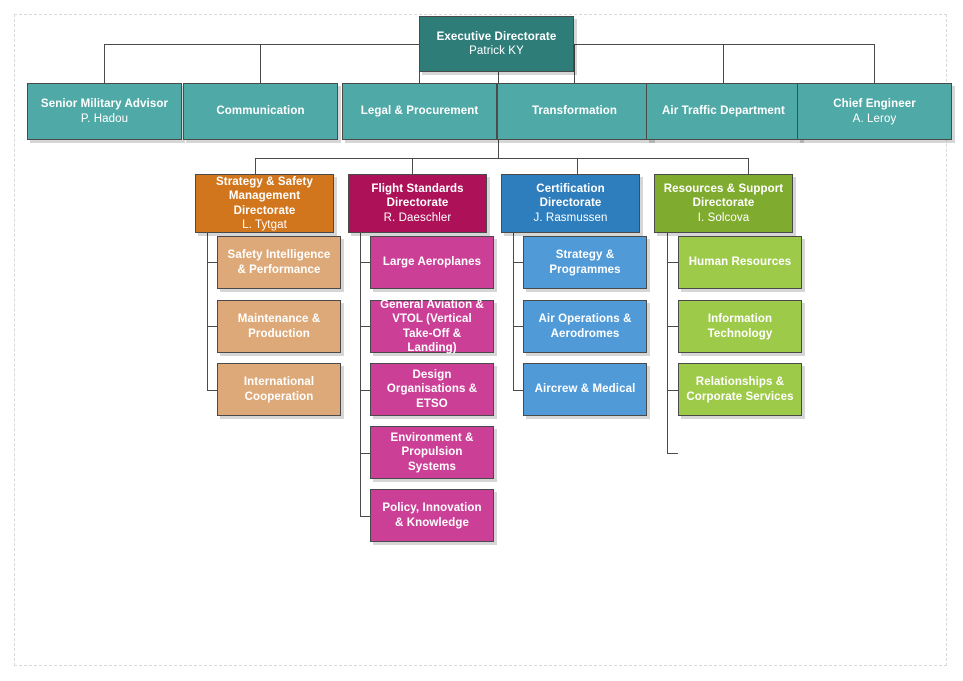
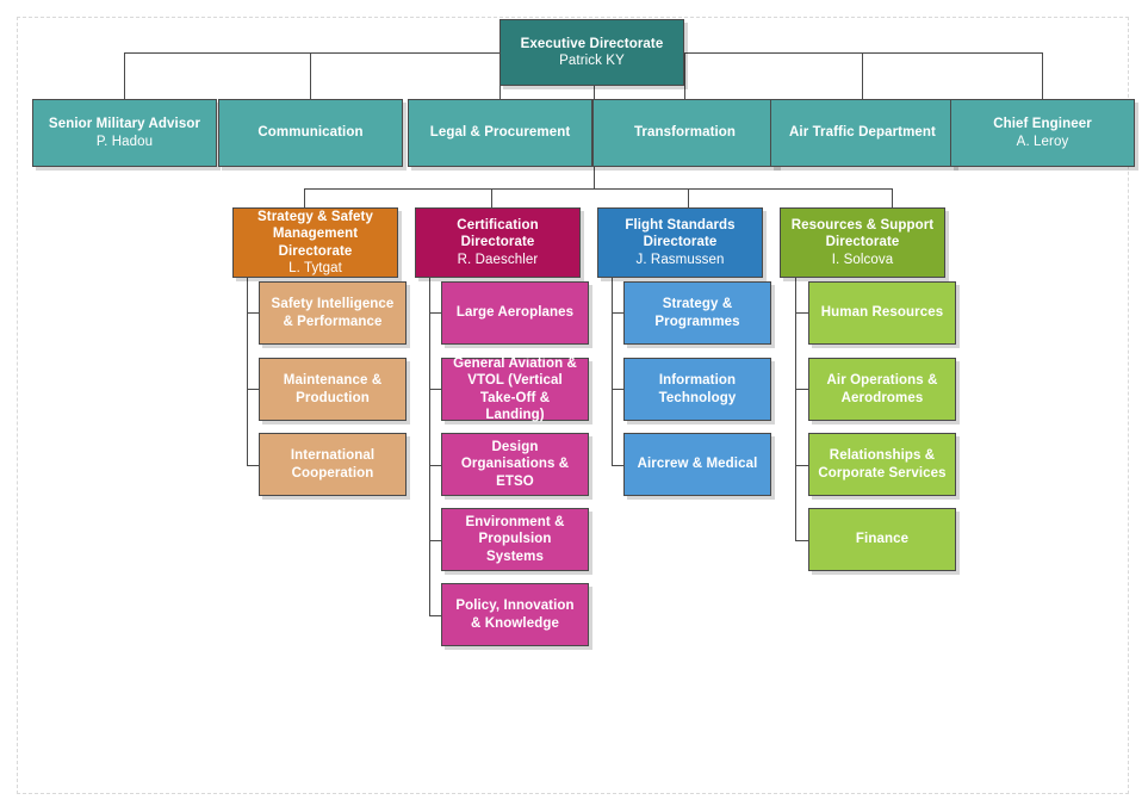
  Executive Directorate
  Patrick KY
  Senior Military Advisor
  P. Hadou
  Communication
  Legal & Procurement
  Transformation
  Air Traffic Department
  Chief Engineer
  A. Leroy
  Strategy & Safety Management Directorate
  L. Tytgat
- Flight Standards Directorate
+ Certification Directorate
  R. Daeschler
- Certification Directorate
+ Flight Standards Directorate
  J. Rasmussen
  Resources & Support Directorate
  I. Solcova
  Safety Intelligence & Performance
  Maintenance & Production
  International Cooperation
  Large Aeroplanes
  General Aviation & VTOL (Vertical Take-Off & Landing)
  Design Organisations & ETSO
  Environment & Propulsion Systems
  Policy, Innovation & Knowledge
  Strategy & Programmes
- Air Operations & Aerodromes
+ Information Technology
  Aircrew & Medical
  Human Resources
- Information Technology
+ Air Operations & Aerodromes
  Relationships & Corporate Services
+ Finance
